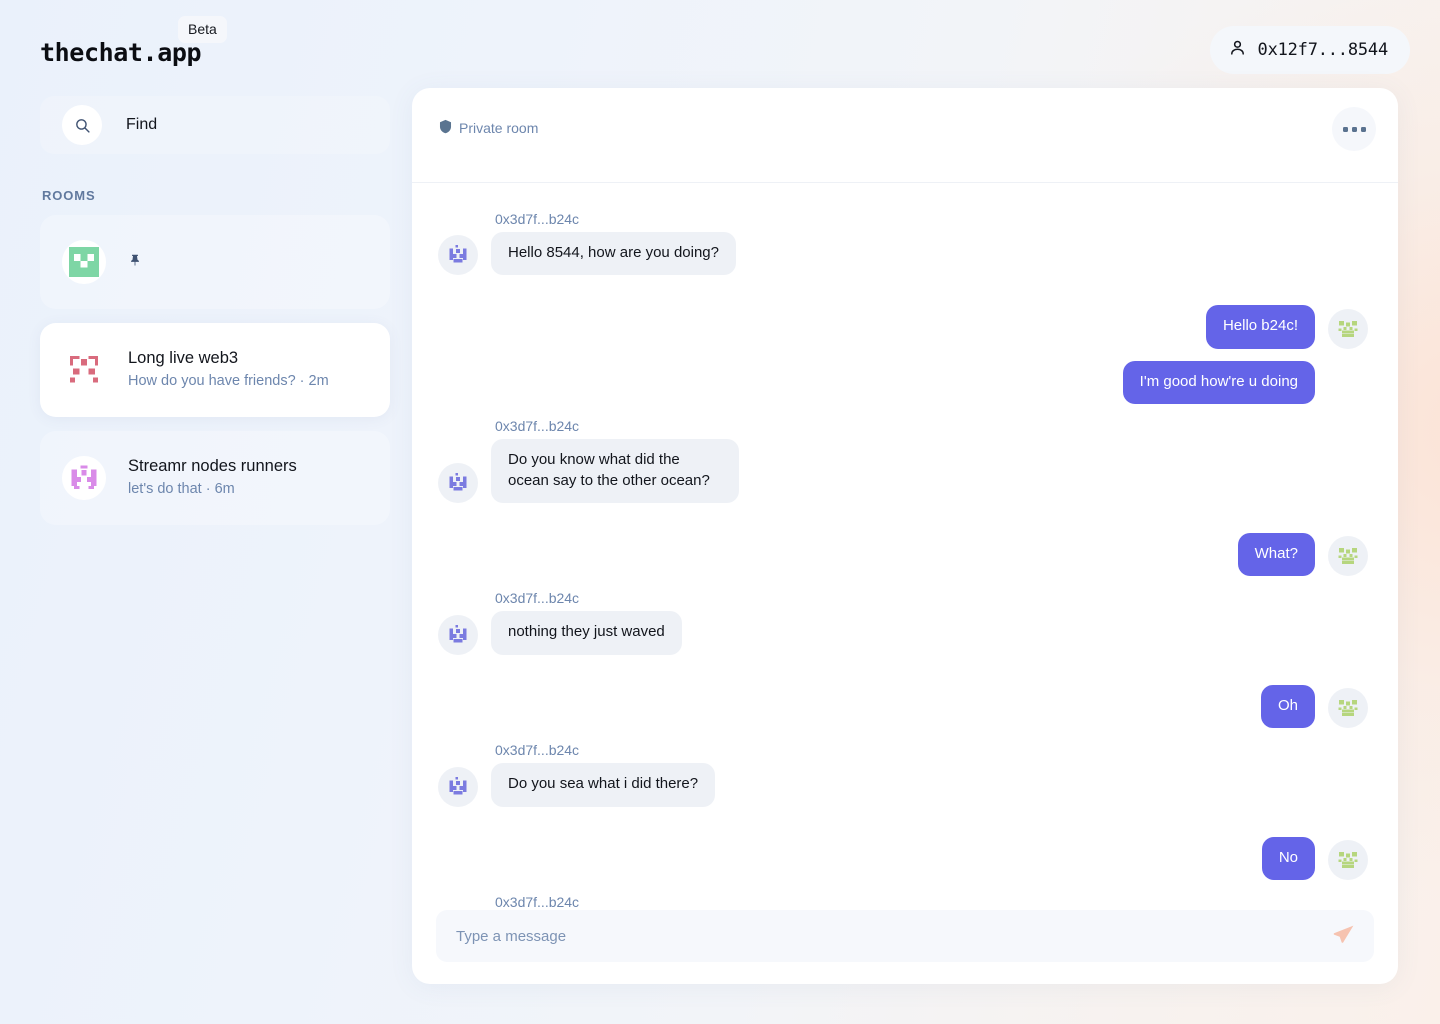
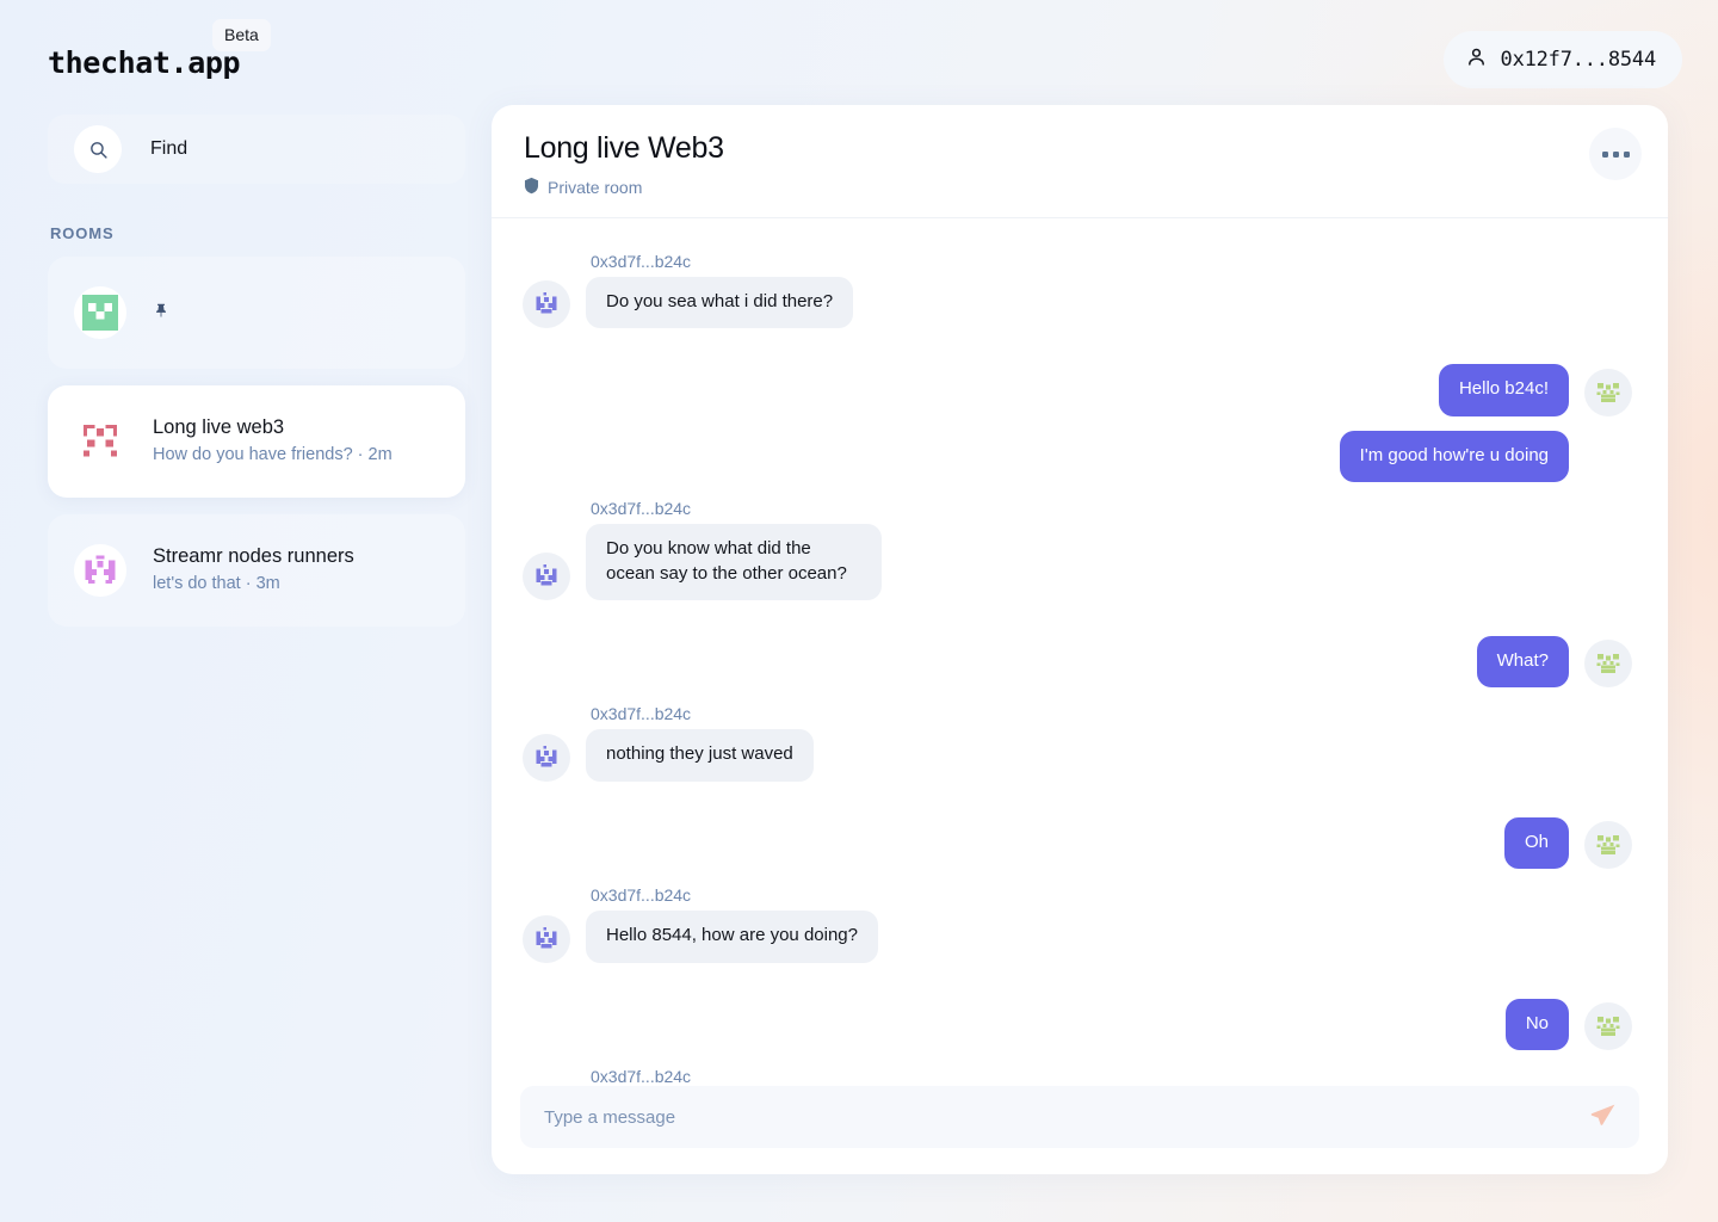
  Beta
  thechat.app
  0x12f7...8544
  Find
  ROOMS
  Long live web3
  How do you have friends? · 2m
  Streamr nodes runners
- let's do that · 6m
+ let's do that · 3m
+ Long live Web3
  Private room
  0x3d7f...b24c
- Hello 8544, how are you doing?
+ Do you sea what i did there?
  Hello b24c!
  I'm good how're u doing
  0x3d7f...b24c
  Do you know what did the ocean say to the other ocean?
  What?
  0x3d7f...b24c
  nothing they just waved
  Oh
  0x3d7f...b24c
- Do you sea what i did there?
+ Hello 8544, how are you doing?
  No
  0x3d7f...b24c
  Type a message
